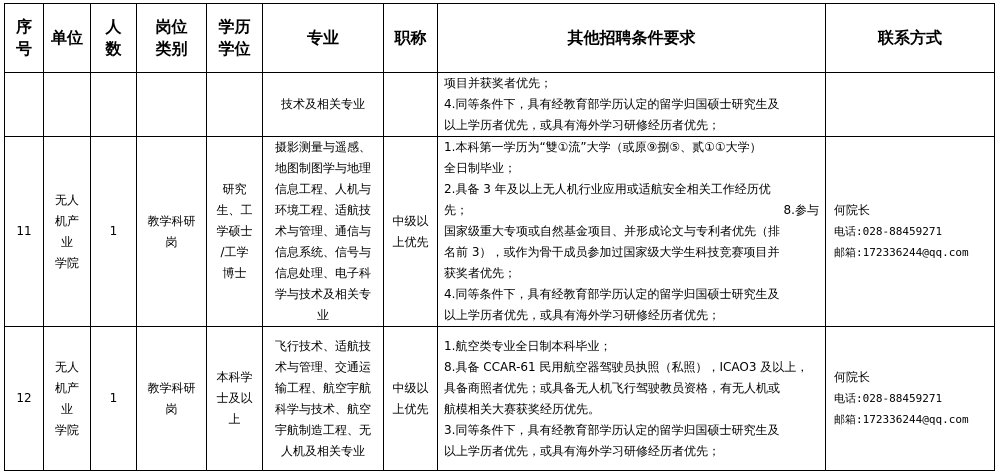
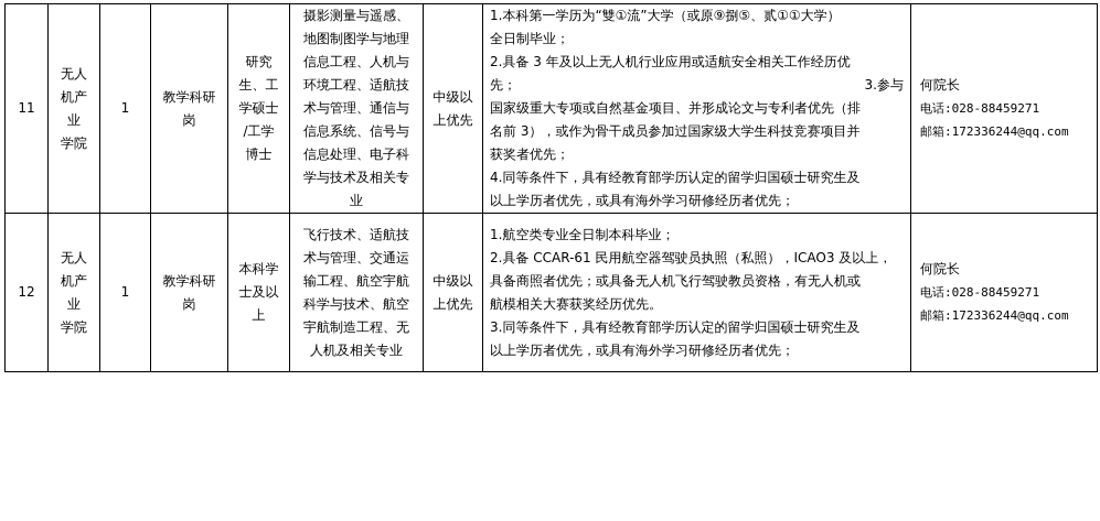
- 序号	单位	人数	岗位类别	学历学位	专业	职称	其他招聘条件要求	联系方式
- 					技术及相关专业		项目并获奖者优先； 4.同等条件下，具有经教育部学历认定的留学归国硕士研究生及 以上学历者优先，或具有海外学习研修经历者优先；
- 11	无人机产业学院	1	教学科研岗	研究生、工学硕士/工学博士	摄影测量与遥感、 地图制图学与地理 信息工程、人机与 环境工程、适航技 术与管理、通信与 信息系统、信号与 信息处理、电子科 学与技术及相关专 业	中级以上优先	1.本科第一学历为“雙①流”大学（或原⑨捌⑤、贰①①大学） 全日制毕业； 2.具备 3 年及以上无人机行业应用或适航安全相关工作经历优 先； 8.参与 国家级重大专项或自然基金项目、并形成论文与专利者优先（排 名前 3），或作为骨干成员参加过国家级大学生科技竞赛项目并 获奖者优先； 4.同等条件下，具有经教育部学历认定的留学归国硕士研究生及 以上学历者优先，或具有海外学习研修经历者优先；	何院长 电话:028-88459271 邮箱:172336244@qq.com
+ 11	无人机产业学院	1	教学科研岗	研究生、工学硕士/工学博士	摄影测量与遥感、 地图制图学与地理 信息工程、人机与 环境工程、适航技 术与管理、通信与 信息系统、信号与 信息处理、电子科 学与技术及相关专 业	中级以上优先	1.本科第一学历为“雙①流”大学（或原⑨捌⑤、贰①①大学） 全日制毕业； 2.具备 3 年及以上无人机行业应用或适航安全相关工作经历优 先； 3.参与 国家级重大专项或自然基金项目、并形成论文与专利者优先（排 名前 3），或作为骨干成员参加过国家级大学生科技竞赛项目并 获奖者优先； 4.同等条件下，具有经教育部学历认定的留学归国硕士研究生及 以上学历者优先，或具有海外学习研修经历者优先；	何院长 电话:028-88459271 邮箱:172336244@qq.com
- 12	无人机产业学院	1	教学科研岗	本科学士及以上	飞行技术、适航技 术与管理、交通运 输工程、航空宇航 科学与技术、航空 宇航制造工程、无 人机及相关专业	中级以上优先	1.航空类专业全日制本科毕业； 8.具备 CCAR-61 民用航空器驾驶员执照（私照），ICAO3 及以上， 具备商照者优先；或具备无人机飞行驾驶教员资格，有无人机或 航模相关大赛获奖经历优先。 3.同等条件下，具有经教育部学历认定的留学归国硕士研究生及 以上学历者优先，或具有海外学习研修经历者优先；	何院长 电话:028-88459271 邮箱:172336244@qq.com
+ 12	无人机产业学院	1	教学科研岗	本科学士及以上	飞行技术、适航技 术与管理、交通运 输工程、航空宇航 科学与技术、航空 宇航制造工程、无 人机及相关专业	中级以上优先	1.航空类专业全日制本科毕业； 2.具备 CCAR-61 民用航空器驾驶员执照（私照），ICAO3 及以上， 具备商照者优先；或具备无人机飞行驾驶教员资格，有无人机或 航模相关大赛获奖经历优先。 3.同等条件下，具有经教育部学历认定的留学归国硕士研究生及 以上学历者优先，或具有海外学习研修经历者优先；	何院长 电话:028-88459271 邮箱:172336244@qq.com
